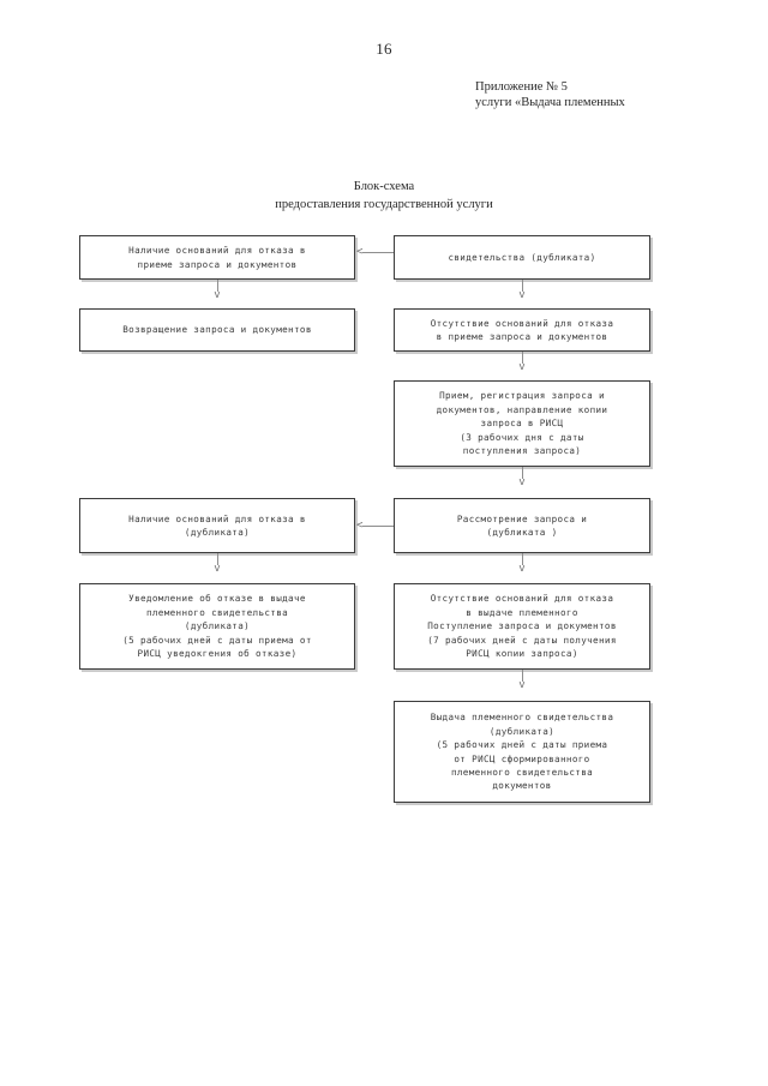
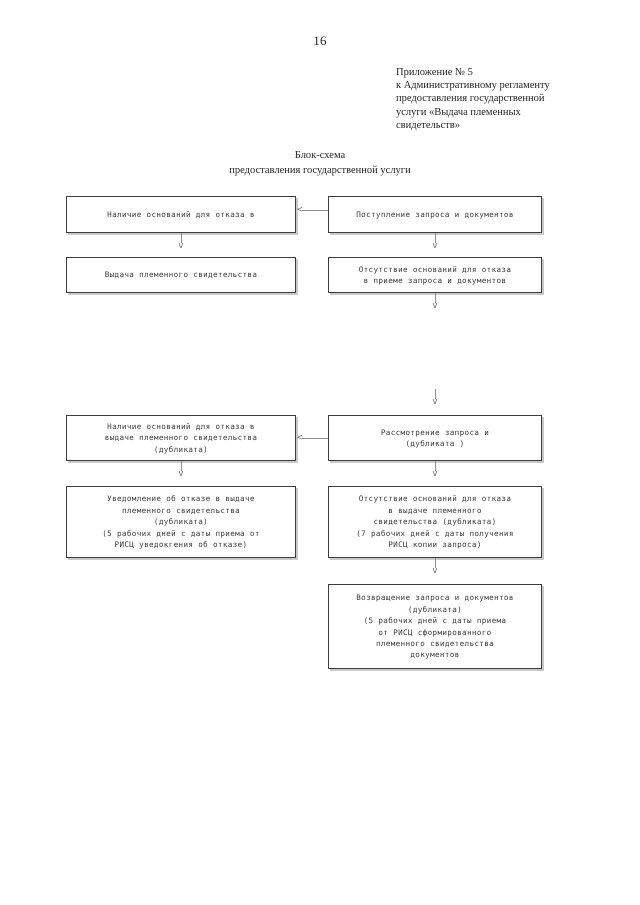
  16
  Приложение № 5
+ к Административному регламенту
+ предоставления государственной
  услуги «Выдача племенных
+ свидетельств»
  Блок-схема
  предоставления государственной услуги
  Наличие оснований для отказа в
- приеме запроса и документов
- свидетельства (дубликата)
+ Поступление запроса и документов
  <
  v
  v
- Возвращение запроса и документов
+ Выдача племенного свидетельства
  Отсутствие оснований для отказа
  в приеме запроса и документов
  v
- Прием, регистрация запроса и
- документов, направление копии
- запроса в РИСЦ
- (3 рабочих дня с даты
- поступления запроса)
  v
  Наличие оснований для отказа в
+ выдаче племенного свидетельства
  (дубликата)
  Рассмотрение запроса и
  (дубликата )
  <
  v
  v
  Уведомление об отказе в выдаче
  племенного свидетельства
  (дубликата)
  (5 рабочих дней с даты приема от
  РИСЦ уведокгения об отказе)
  Отсутствие оснований для отказа
  в выдаче племенного
- Поступление запроса и документов
+ свидетельства (дубликата)
  (7 рабочих дней с даты получения
  РИСЦ копии запроса)
  v
- Выдача племенного свидетельства
+ Возвращение запроса и документов
  (дубликата)
  (5 рабочих дней с даты приема
  от РИСЦ сформированного
  племенного свидетельства
  документов
